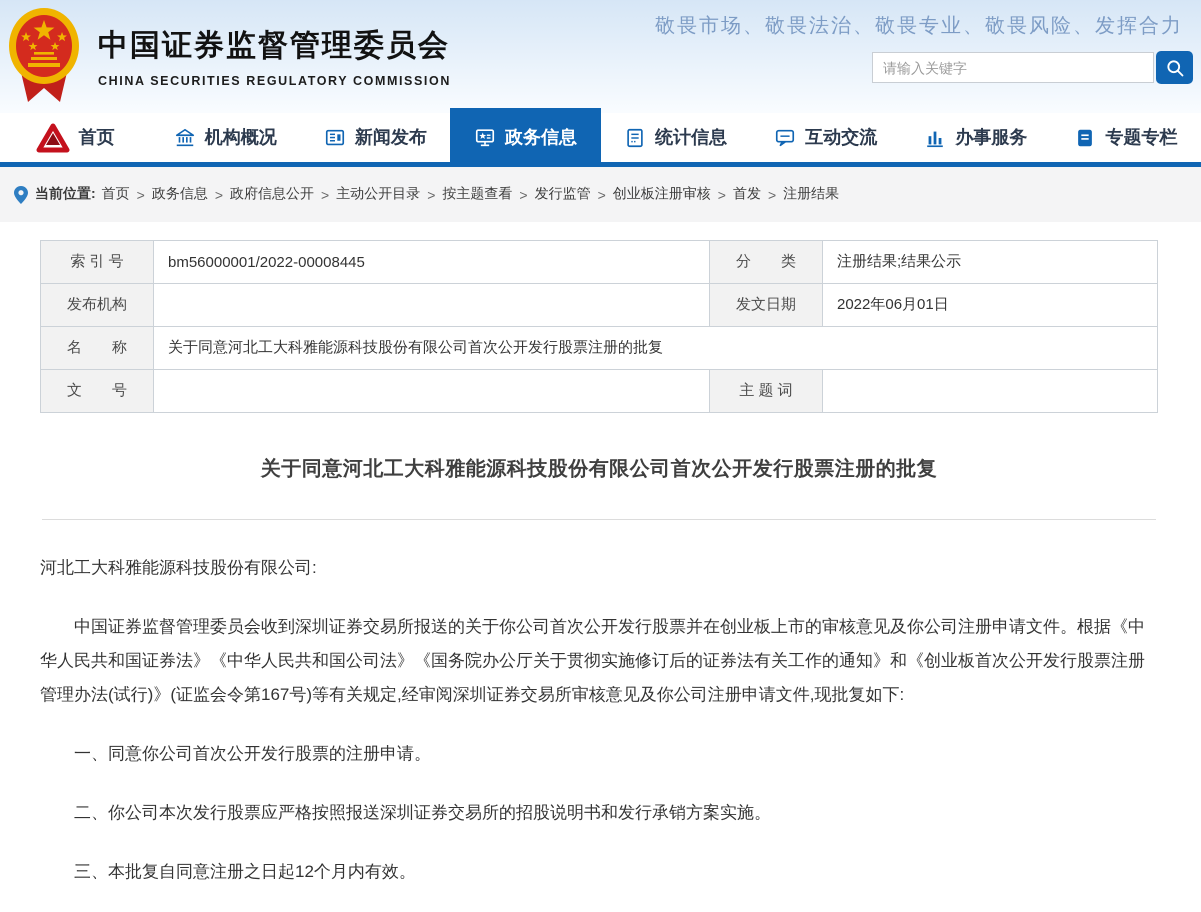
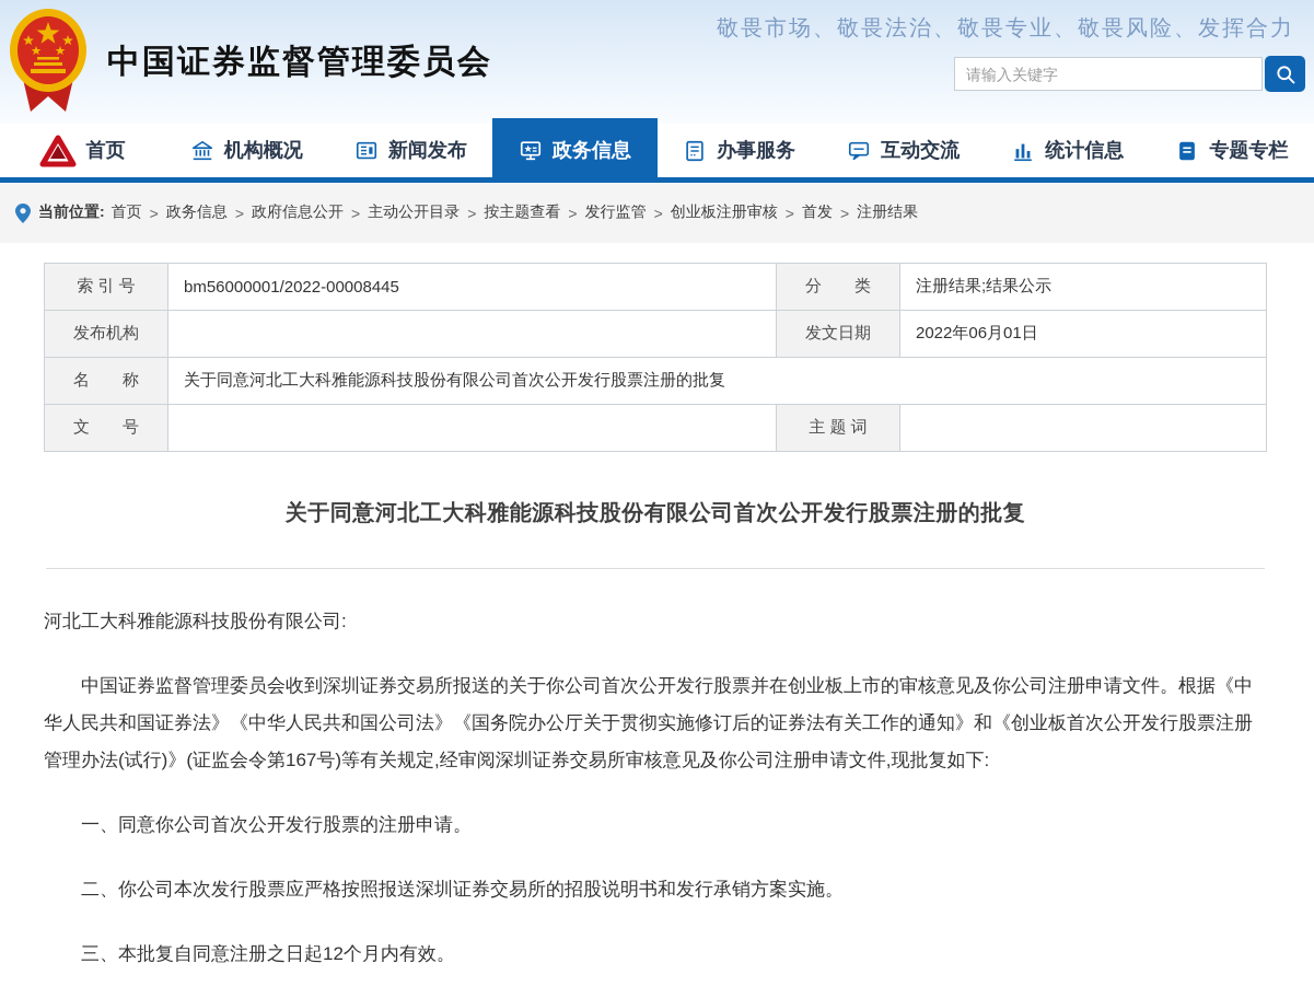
  中国证券监督管理委员会
- CHINA SECURITIES REGULATORY COMMISSION
  敬畏市场、敬畏法治、敬畏专业、敬畏风险、发挥合力
  请输入关键字
  首页
  机构概况
  新闻发布
  政务信息
- 统计信息
+ 办事服务
  互动交流
- 办事服务
+ 统计信息
  专题专栏
  当前位置:
  首页
  >
  政务信息
  >
  政府信息公开
  >
  主动公开目录
  >
  按主题查看
  >
  发行监管
  >
  创业板注册审核
  >
  首发
  >
  注册结果
  索 引 号	bm56000001/2022-00008445	分 类	注册结果;结果公示
  发布机构		发文日期	2022年06月01日
  名 称	关于同意河北工大科雅能源科技股份有限公司首次公开发行股票注册的批复
  文 号		主 题 词
  关于同意河北工大科雅能源科技股份有限公司首次公开发行股票注册的批复
  河北工大科雅能源科技股份有限公司:
  中国证券监督管理委员会收到深圳证券交易所报送的关于你公司首次公开发行股票并在创业板上市的审核意见及你公司注册申请文件。根据《中华人民共和国证券法》《中华人民共和国公司法》《国务院办公厅关于贯彻实施修订后的证券法有关工作的通知》和《创业板首次公开发行股票注册管理办法(试行)》(证监会令第167号)等有关规定,经审阅深圳证券交易所审核意见及你公司注册申请文件,现批复如下:
  一、同意你公司首次公开发行股票的注册申请。
  二、你公司本次发行股票应严格按照报送深圳证券交易所的招股说明书和发行承销方案实施。
  三、本批复自同意注册之日起12个月内有效。
